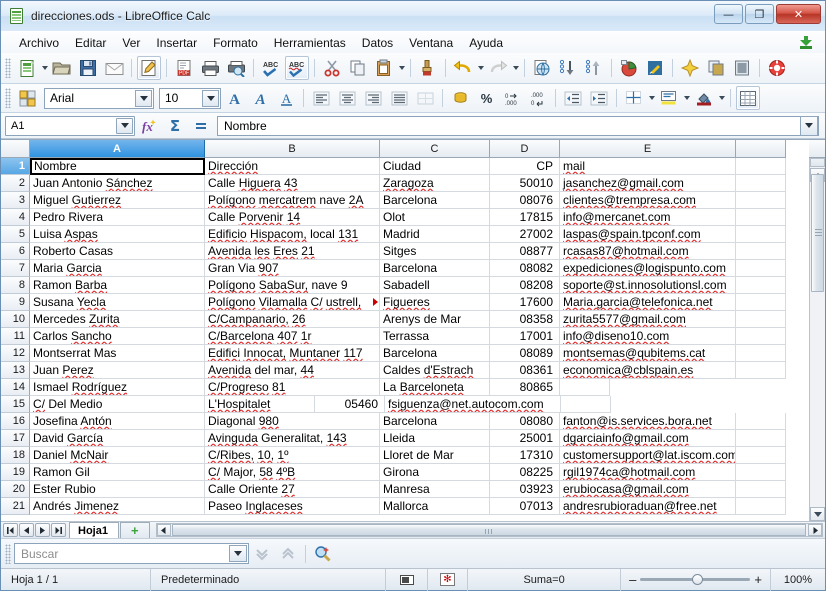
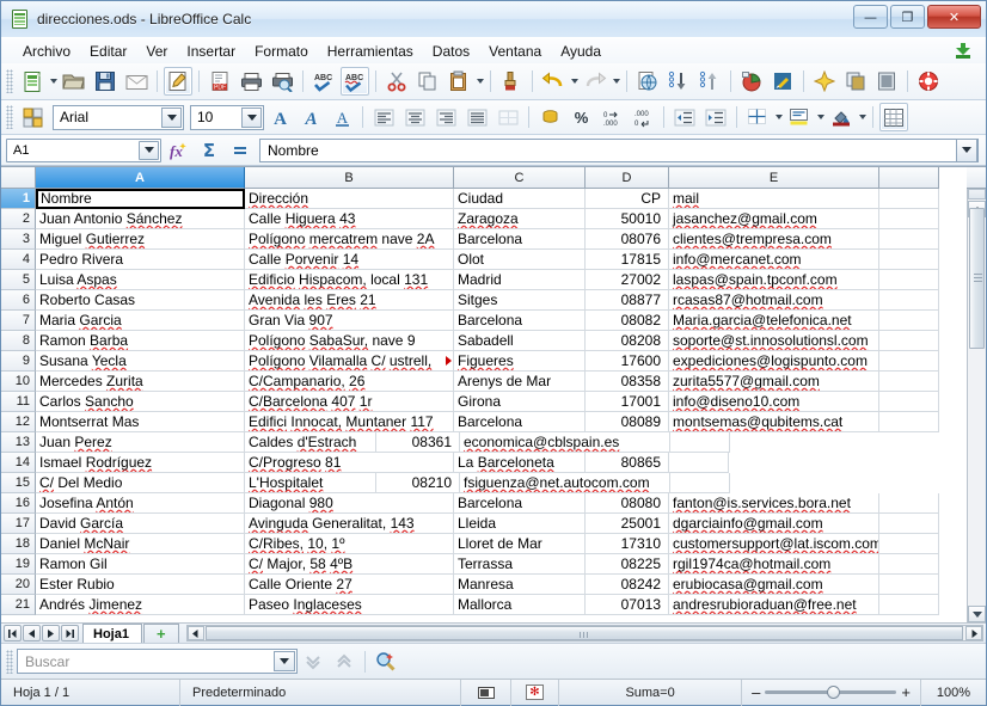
  direcciones.ods - LibreOffice Calc
  —
  ❐
  ✕
  Archivo
  Editar
  Ver
  Insertar
  Formato
  Herramientas
  Datos
  Ventana
  Ayuda
  Arial
  10
  A
  A
  A
  %
  A1
  fx
  Σ
  Nombre
  A
  B
  C
  D
  E
  1
  2
  3
  4
  5
  6
  7
  8
  9
  10
  11
  12
  13
  14
  15
  16
  17
  18
  19
  20
  21
  Nombre
  Dirección
  Ciudad
  CP
  mail
  Juan Antonio Sánchez
  Calle Higuera 43
  Zaragoza
  50010
  jasanchez@gmail.com
  Miguel Gutierrez
  Polígono mercatrem nave 2A
  Barcelona
  08076
  clientes@trempresa.com
  Pedro Rivera
  Calle Porvenir 14
  Olot
  17815
  info@mercanet.com
  Luisa Aspas
  Edificio Hispacom, local 131
  Madrid
  27002
  laspas@spain.tpconf.com
  Roberto Casas
  Avenida les Eres 21
  Sitges
  08877
  rcasas87@hotmail.com
  Maria Garcia
  Gran Via 907
  Barcelona
  08082
- expediciones@logispunto.com
+ Maria.garcia@telefonica.net
  Ramon Barba
  Polígono SabaSur, nave 9
  Sabadell
  08208
  soporte@st.innosolutionsl.com
  Susana Yecla
  Polígono Vilamalla C/ ustrell,
  Figueres
  17600
- Maria.garcia@telefonica.net
+ expediciones@logispunto.com
  Mercedes Zurita
  C/Campanario, 26
  Arenys de Mar
  08358
  zurita5577@gmail.com
  Carlos Sancho
  C/Barcelona 407 1r
- Terrassa
+ Girona
  17001
  info@diseno10.com
  Montserrat Mas
  Edifici Innocat, Muntaner 117
  Barcelona
  08089
  montsemas@qubitems.cat
  Juan Perez
- Avenida del mar, 44
  Caldes d'Estrach
  08361
  economica@cblspain.es
  Ismael Rodríguez
  C/Progreso 81
  La Barceloneta
  80865
  C/ Del Medio
  L'Hospitalet
- 05460
+ 08210
  fsiguenza@net.autocom.com
  Josefina Antón
  Diagonal 980
  Barcelona
  08080
  fanton@is.services.bora.net
  David García
  Avinguda Generalitat, 143
  Lleida
  25001
  dgarciainfo@gmail.com
  Daniel McNair
  C/Ribes, 10, 1º
  Lloret de Mar
  17310
  customersupport@lat.iscom.com
  Ramon Gil
  C/ Major, 58 4ºB
- Girona
+ Terrassa
  08225
  rgil1974ca@hotmail.com
  Ester Rubio
  Calle Oriente 27
  Manresa
- 03923
+ 08242
  erubiocasa@gmail.com
  Andrés Jimenez
  Paseo Inglaceses
  Mallorca
  07013
  andresrubioraduan@free.net
  Hoja1
  +
  Buscar
  Hoja 1 / 1
  Predeterminado
  ✻
  Suma=0
  –
  +
  100%
